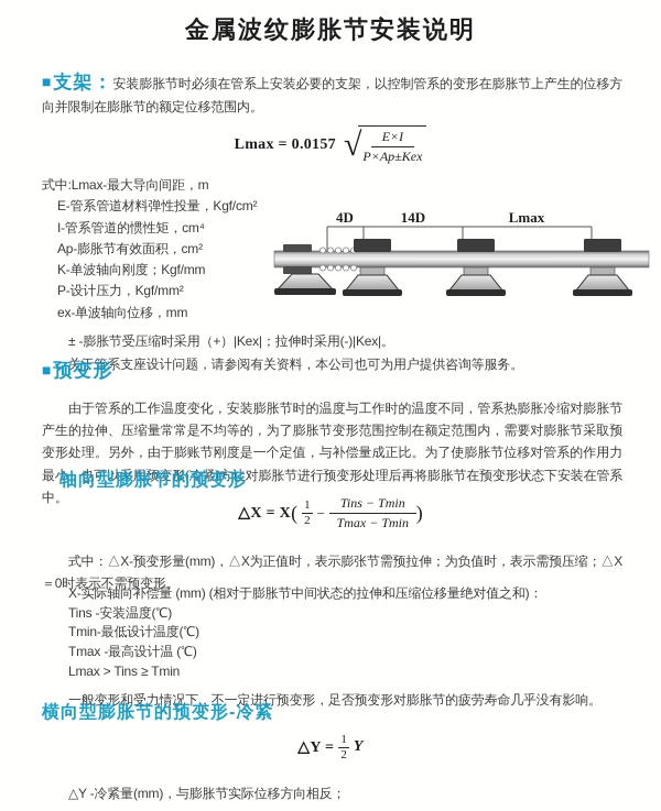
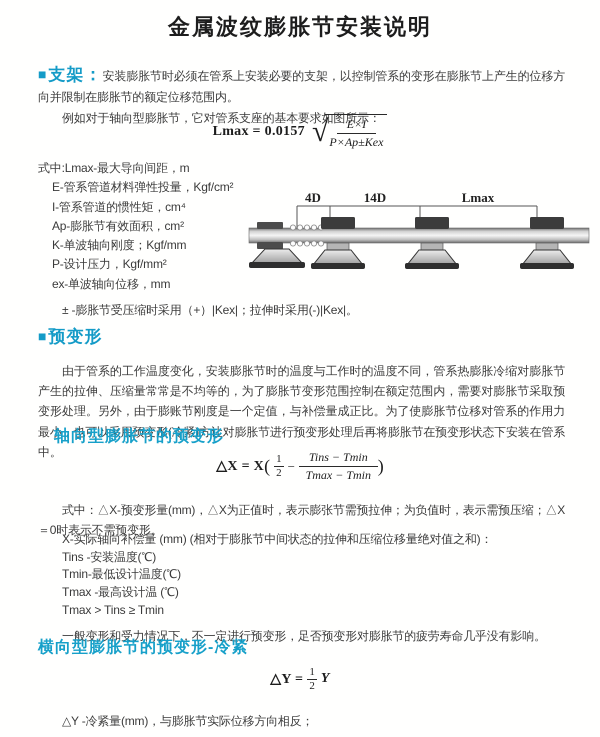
  金属波纹膨胀节安装说明
  ■ 支架：安装膨胀节时必须在管系上安装必要的支架，以控制管系的变形在膨胀节上产生的位移方向并限制在膨胀节的额定位移范围内。
+ 例如对于轴向型膨胀节，它对管系支座的基本要求如图所示：
  Lmax = 0.0157
  √
  E×I
  P×Ap±Kex
  式中:Lmax-最大导向间距，m
  E-管系管道材料弹性投量，Kgf/cm²
  I-管系管道的惯性矩，cm⁴
  Ap-膨胀节有效面积，cm²
  K-单波轴向刚度；Kgf/mm
  P-设计压力，Kgf/mm²
  ex-单波轴向位移，mm
  4D
  14D
  Lmax
  ± -膨胀节受压缩时采用（+）|Kex|；拉伸时采用(-)|Kex|。
- 关于管系支座设计问题，请参阅有关资料，本公司也可为用户提供咨询等服务。
  ■ 预变形
  由于管系的工作温度变化，安装膨胀节时的温度与工作时的温度不同，管系热膨胀冷缩对膨胀节产生的拉伸、压缩量常常是不均等的，为了膨胀节变形范围控制在额定范围内，需要对膨胀节采取预变形处理。另外，由于膨账节刚度是一个定值，与补偿量成正比。为了使膨胀节位移对管系的作用力最小，也可以采用预变形(冷紧)方让对膨胀节进行预变形处理后再将膨胀节在预变形状态下安装在管系中。
  轴向型膨胀节的预变形
  △X = X
  (
  1
  2
  −
  Tins − Tmin
  Tmax − Tmin
  )
  式中：△X-预变形量(mm)，△X为正值时，表示膨张节需预拉伸；为负值时，表示需预压缩；△X＝0时表示不需预变形。
  X-实际轴向补偿量 (mm) (相对于膨胀节中间状态的拉伸和压缩位移量绝对值之和)：
  Tins -安装温度(℃)
  Tmin-最低设计温度(℃)
  Tmax -最高设计温 (℃)
- Lmax > Tins ≥ Tmin
+ Tmax > Tins ≥ Tmin
  一般变形和受力情况下，不一定进行预变形，足否预变形对膨胀节的疲劳寿命几乎没有影响。
  横向型膨胀节的预变形-冷紧
  △Y =
  1
  2
  Y
  △Y -冷紧量(mm)，与膨胀节实际位移方向相反；
